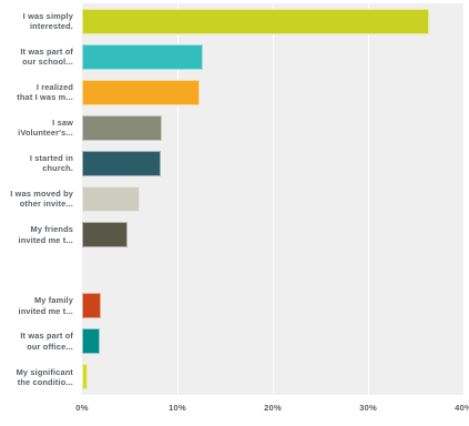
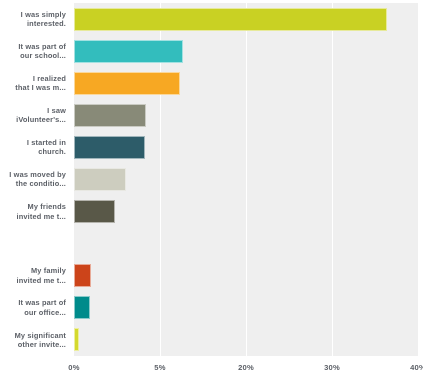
  I was simply
  interested.
  It was part of
  our school...
  I realized
  that I was m...
  I saw
  iVolunteer's...
  I started in
  church.
  I was moved by
- other invite...
+ the conditio...
  My friends
  invited me t...
  My family
  invited me t...
  It was part of
  our office...
  My significant
- the conditio...
+ other invite...
  0%
- 10%
+ 5%
  20%
  30%
  40%
